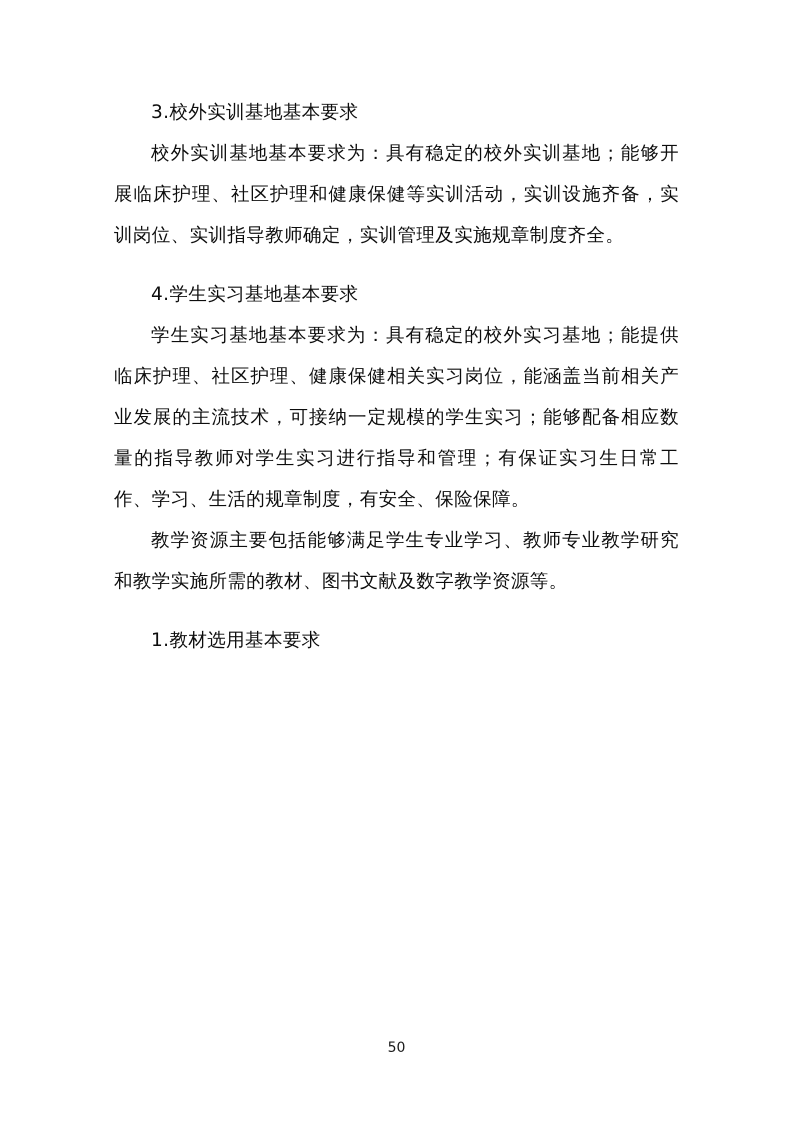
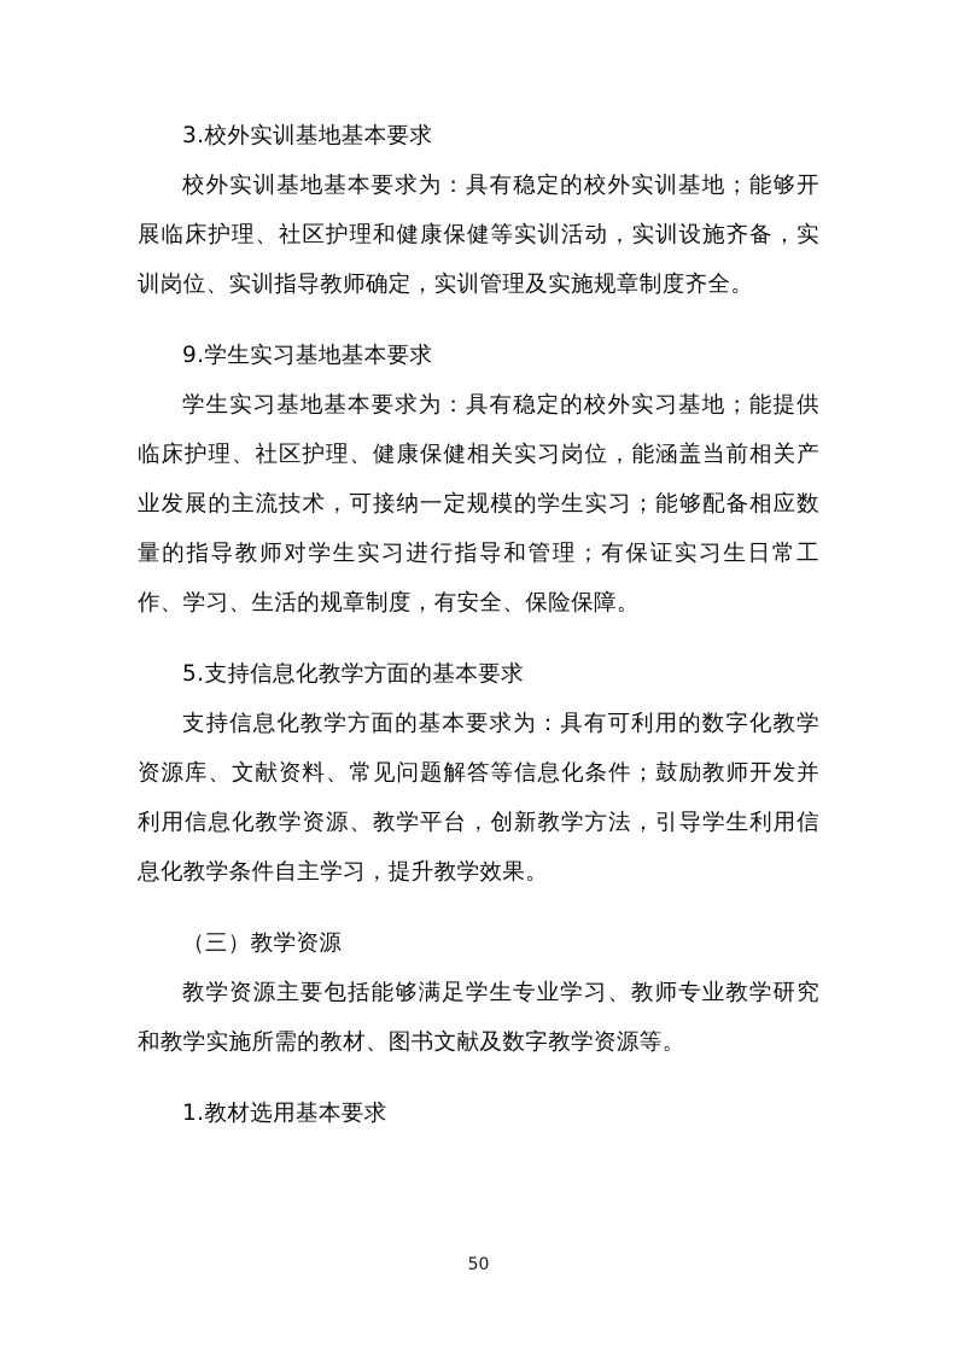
  3.校外实训基地基本要求
  校外实训基地基本要求为：具有稳定的校外实训基地；能够开展临床护理、社区护理和健康保健等实训活动，实训设施齐备，实训岗位、实训指导教师确定，实训管理及实施规章制度齐全。
- 4.学生实习基地基本要求
+ 9.学生实习基地基本要求
  学生实习基地基本要求为：具有稳定的校外实习基地；能提供临床护理、社区护理、健康保健相关实习岗位，能涵盖当前相关产业发展的主流技术，可接纳一定规模的学生实习；能够配备相应数量的指导教师对学生实习进行指导和管理；有保证实习生日常工作、学习、生活的规章制度，有安全、保险保障。
+ 5.支持信息化教学方面的基本要求
+ 支持信息化教学方面的基本要求为：具有可利用的数字化教学资源库、文献资料、常见问题解答等信息化条件；鼓励教师开发并利用信息化教学资源、教学平台，创新教学方法，引导学生利用信息化教学条件自主学习，提升教学效果。
+ （三）教学资源
  教学资源主要包括能够满足学生专业学习、教师专业教学研究和教学实施所需的教材、图书文献及数字教学资源等。
  1.教材选用基本要求
  50
